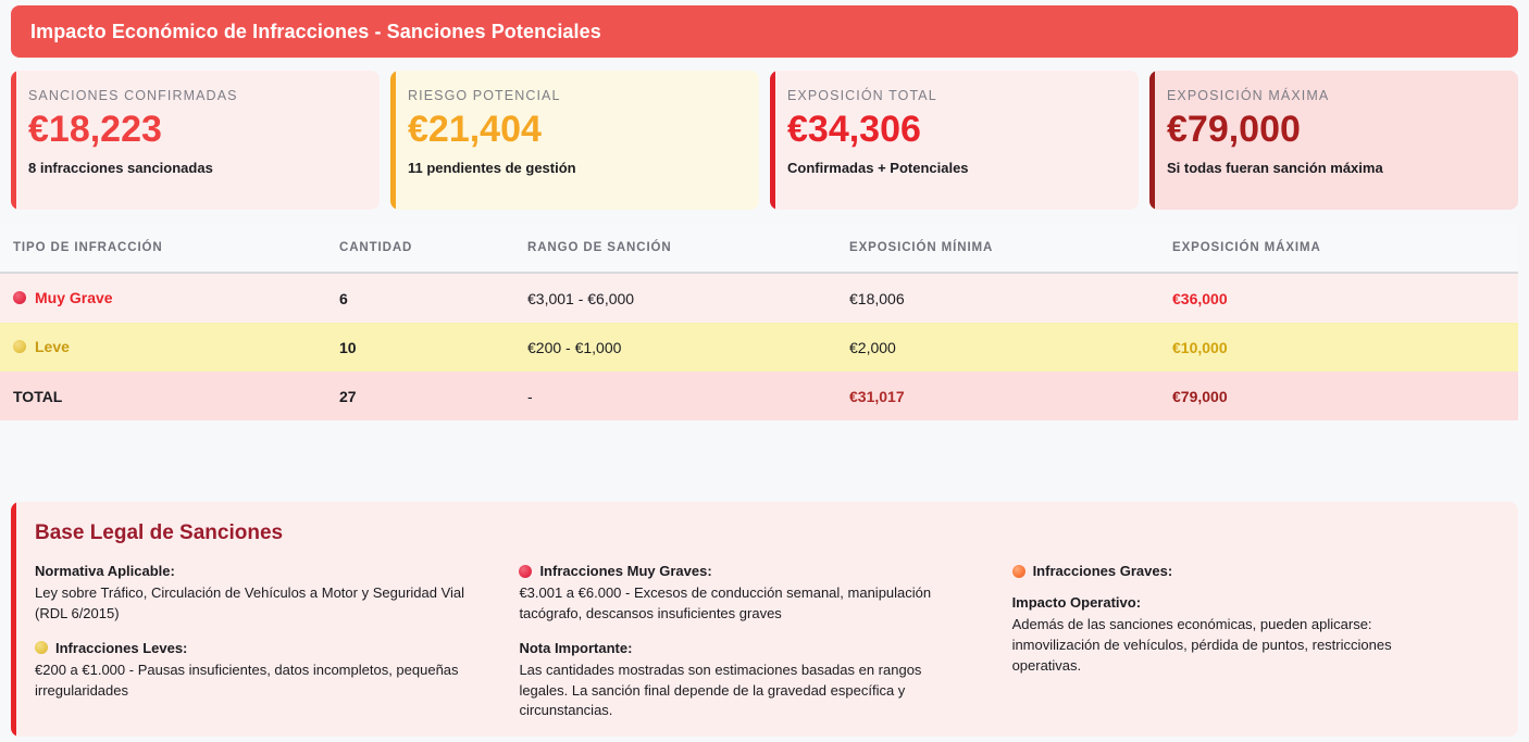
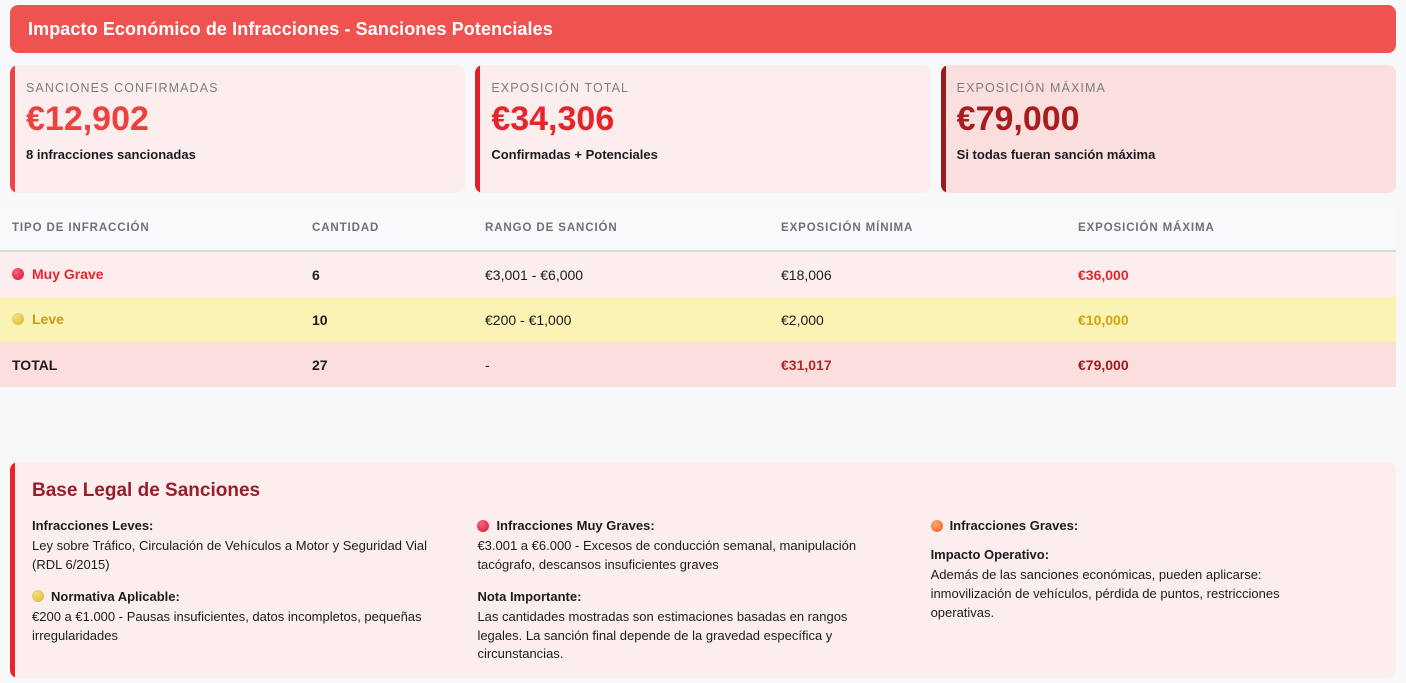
  Impacto Económico de Infracciones - Sanciones Potenciales
  SANCIONES CONFIRMADAS
- €18,223
+ €12,902
  8 infracciones sancionadas
- RIESGO POTENCIAL
- €21,404
- 11 pendientes de gestión
  EXPOSICIÓN TOTAL
  €34,306
  Confirmadas + Potenciales
  EXPOSICIÓN MÁXIMA
  €79,000
  Si todas fueran sanción máxima
  TIPO DE INFRACCIÓN
  CANTIDAD
  RANGO DE SANCIÓN
  EXPOSICIÓN MÍNIMA
  EXPOSICIÓN MÁXIMA
  Muy Grave
  6
  €3,001 - €6,000
  €18,006
  €36,000
  Leve
  10
  €200 - €1,000
  €2,000
  €10,000
  TOTAL
  27
  -
  €31,017
  €79,000
  Base Legal de Sanciones
- Normativa Aplicable:
+ Infracciones Leves:
  Ley sobre Tráfico, Circulación de Vehículos a Motor y Seguridad Vial (RDL 6/2015)
- Infracciones Leves:
+ Normativa Aplicable:
  €200 a €1.000 - Pausas insuficientes, datos incompletos, pequeñas irregularidades
  Infracciones Muy Graves:
  €3.001 a €6.000 - Excesos de conducción semanal, manipulación tacógrafo, descansos insuficientes graves
  Nota Importante:
  Las cantidades mostradas son estimaciones basadas en rangos legales. La sanción final depende de la gravedad específica y circunstancias.
  Infracciones Graves:
  Impacto Operativo:
  Además de las sanciones económicas, pueden aplicarse: inmovilización de vehículos, pérdida de puntos, restricciones operativas.
